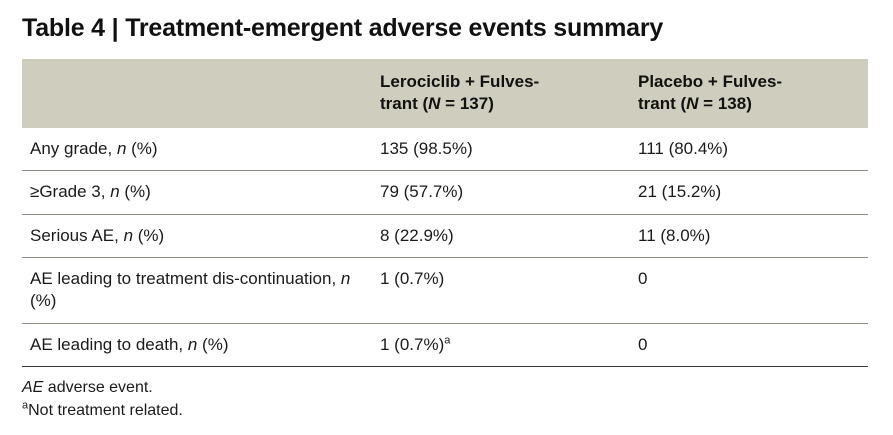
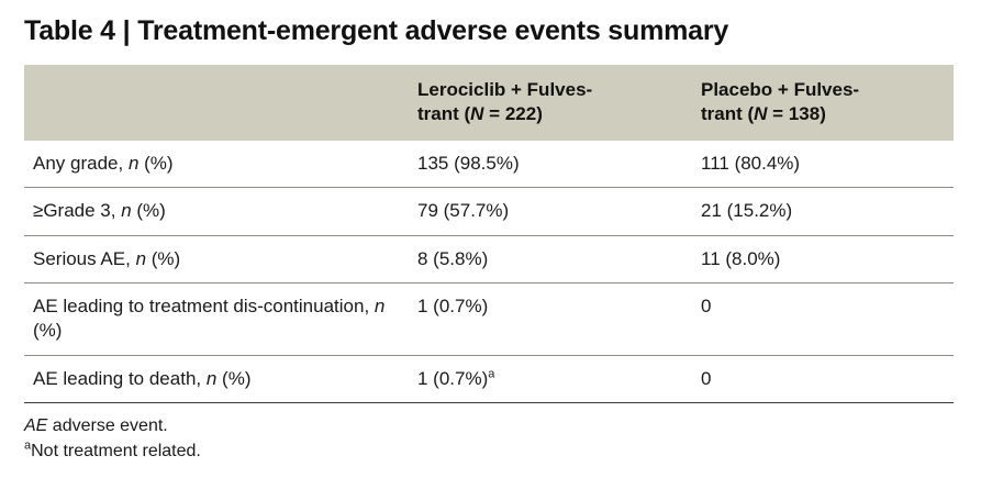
  Table 4 | Treatment-emergent adverse events summary
- 	Lerociclib + Fulves- trant (N = 137)	Placebo + Fulves- trant (N = 138)
+ 	Lerociclib + Fulves- trant (N = 222)	Placebo + Fulves- trant (N = 138)
  Any grade, n (%)	135 (98.5%)	111 (80.4%)
  ≥Grade 3, n (%)	79 (57.7%)	21 (15.2%)
- Serious AE, n (%)	8 (22.9%)	11 (8.0%)
+ Serious AE, n (%)	8 (5.8%)	11 (8.0%)
  AE leading to treatment dis-​continuation, n (%)	1 (0.7%)	0
  AE leading to death, n (%)	1 (0.7%)a	0
  AE adverse event.
  aNot treatment related.
